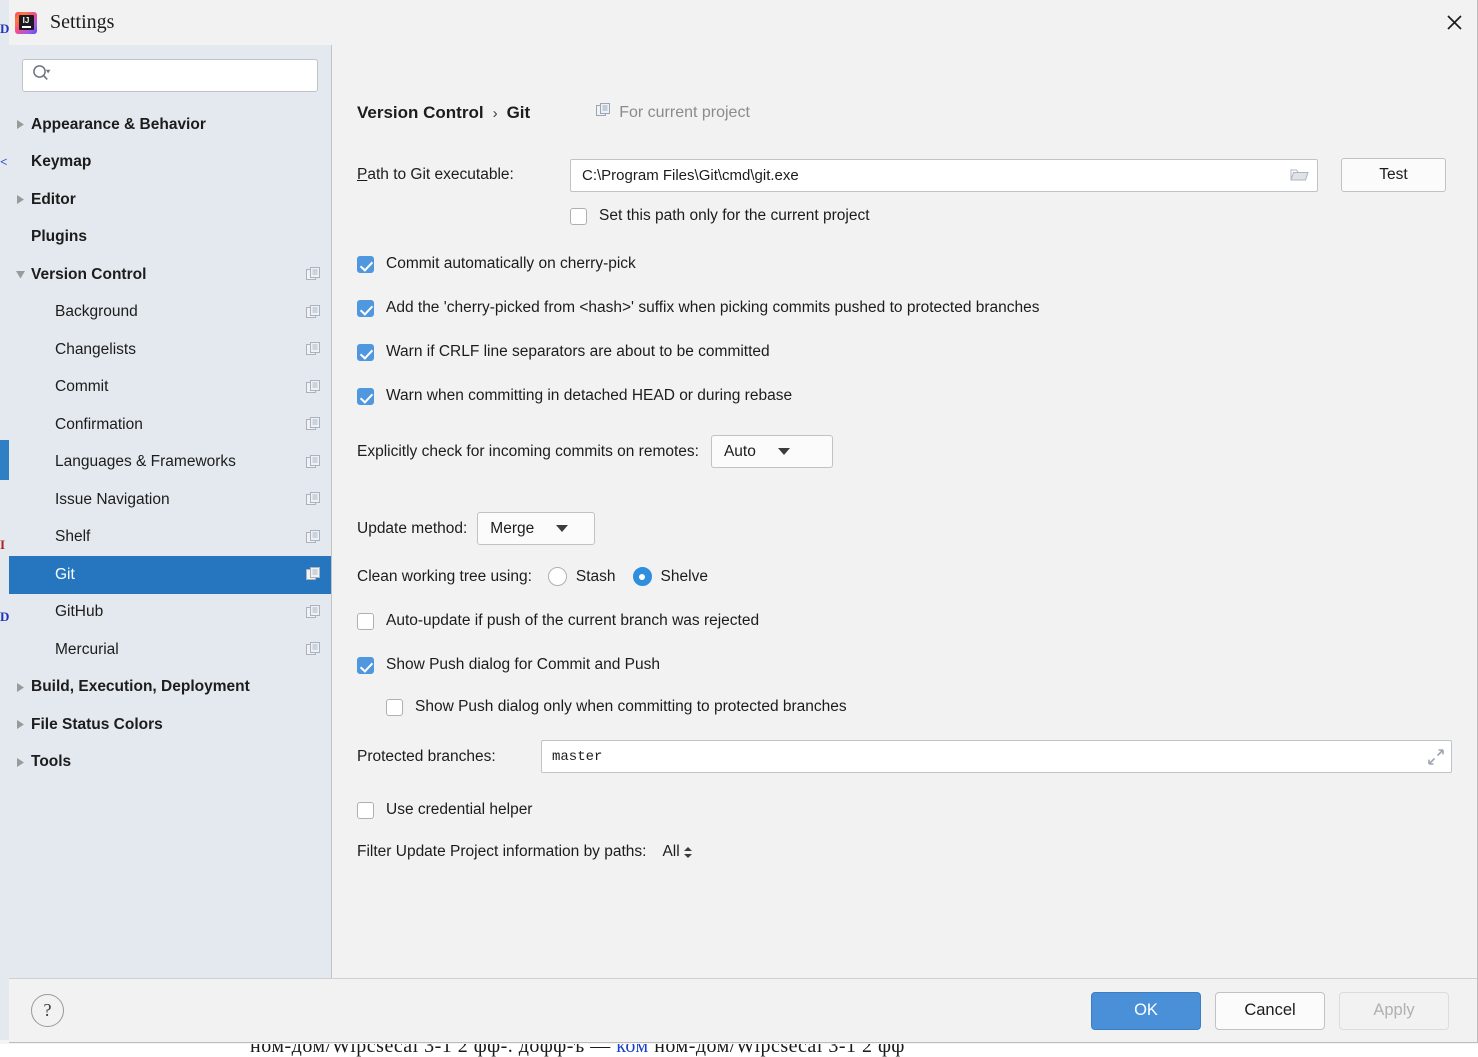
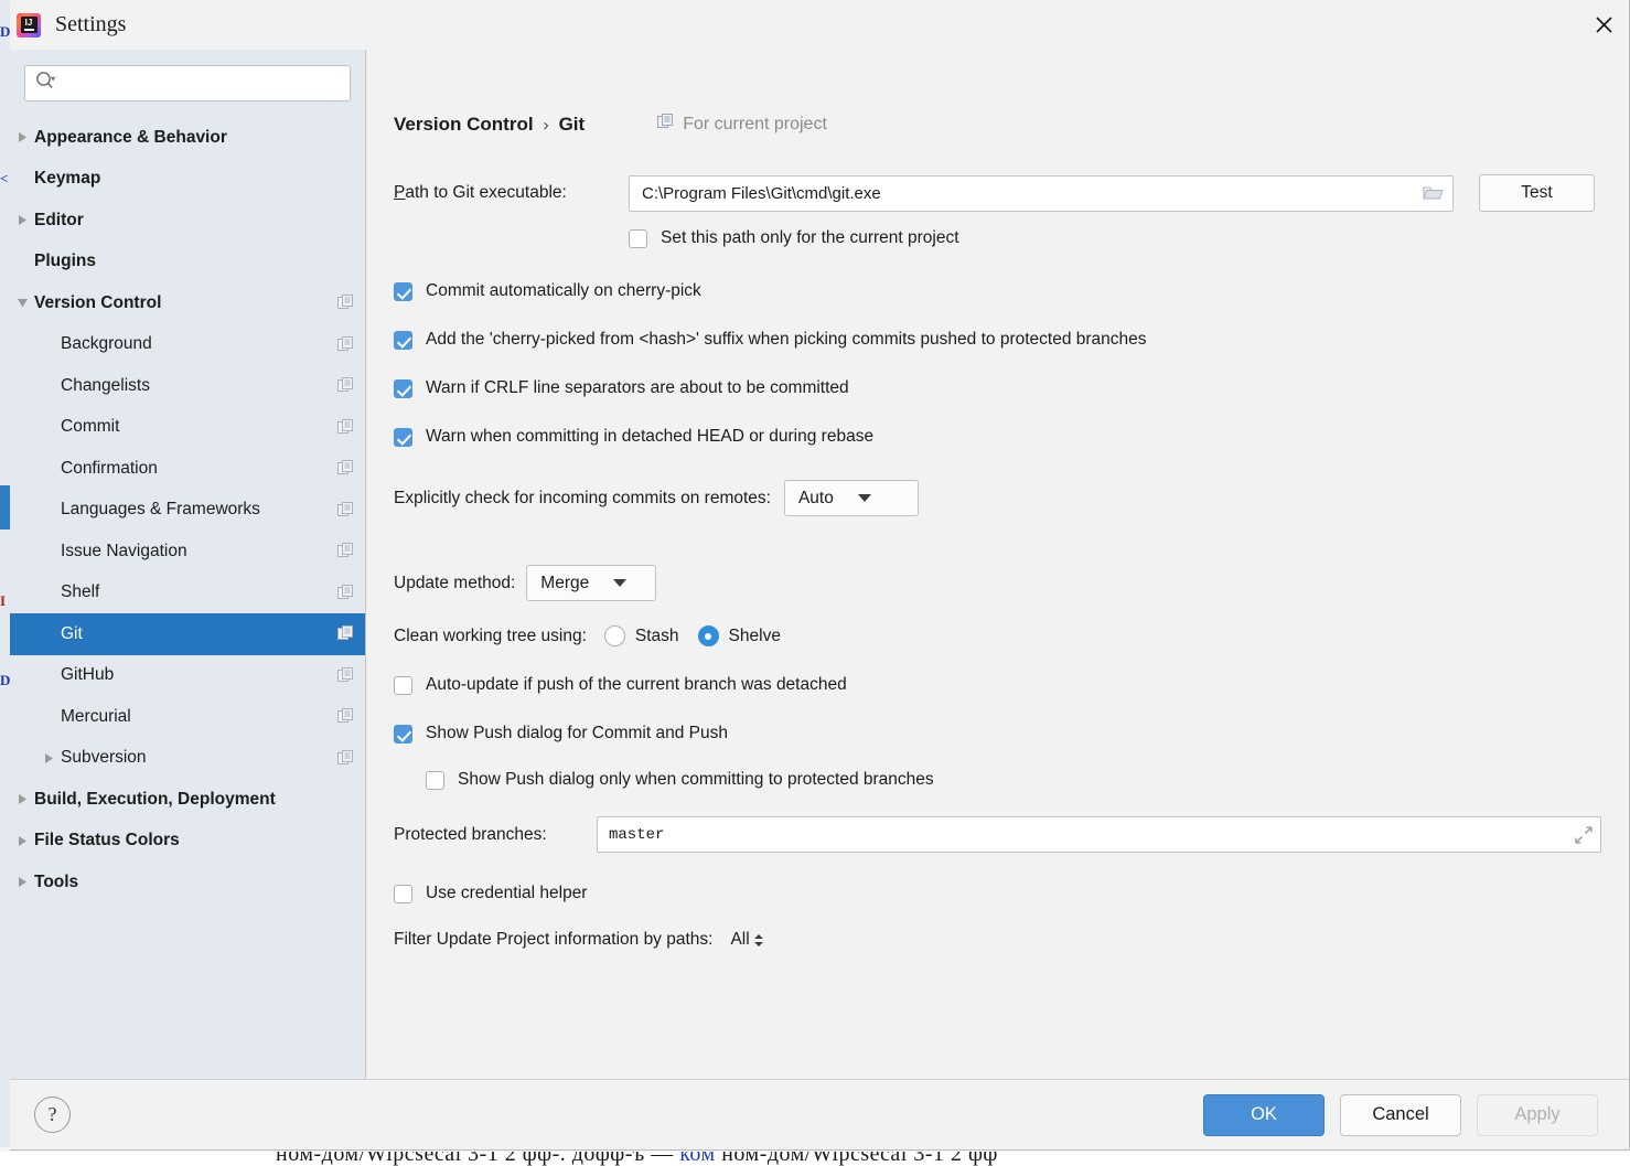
  D
  <
  I
  D
  ном-дом/Wipcsecal 3-1 2 фф-. дофф-ъ — ком ном-дом/Wipcsecal 3-1 2 фф
  IJ
  Settings
  Appearance & Behavior
  Keymap
  Editor
  Plugins
  Version Control
  Background
  Changelists
  Commit
  Confirmation
  Languages & Frameworks
  Issue Navigation
  Shelf
  Git
  GitHub
  Mercurial
+ Subversion
  Build, Execution, Deployment
  File Status Colors
  Tools
  Version Control
  ›
  Git
  For current project
  Path to Git executable:
  C:\Program Files\Git\cmd\git.exe
  Test
  Set this path only for the current project
  Commit automatically on cherry-pick
  Add the 'cherry-picked from <hash>' suffix when picking commits pushed to protected branches
  Warn if CRLF line separators are about to be committed
  Warn when committing in detached HEAD or during rebase
  Explicitly check for incoming commits on remotes:
  Auto
  Update method:
  Merge
  Clean working tree using:
  Stash
  Shelve
- Auto-update if push of the current branch was rejected
+ Auto-update if push of the current branch was detached
  Show Push dialog for Commit and Push
  Show Push dialog only when committing to protected branches
  Protected branches:
  master
  Use credential helper
  Filter Update Project information by paths:
  All
  ?
  OK
  Cancel
  Apply
